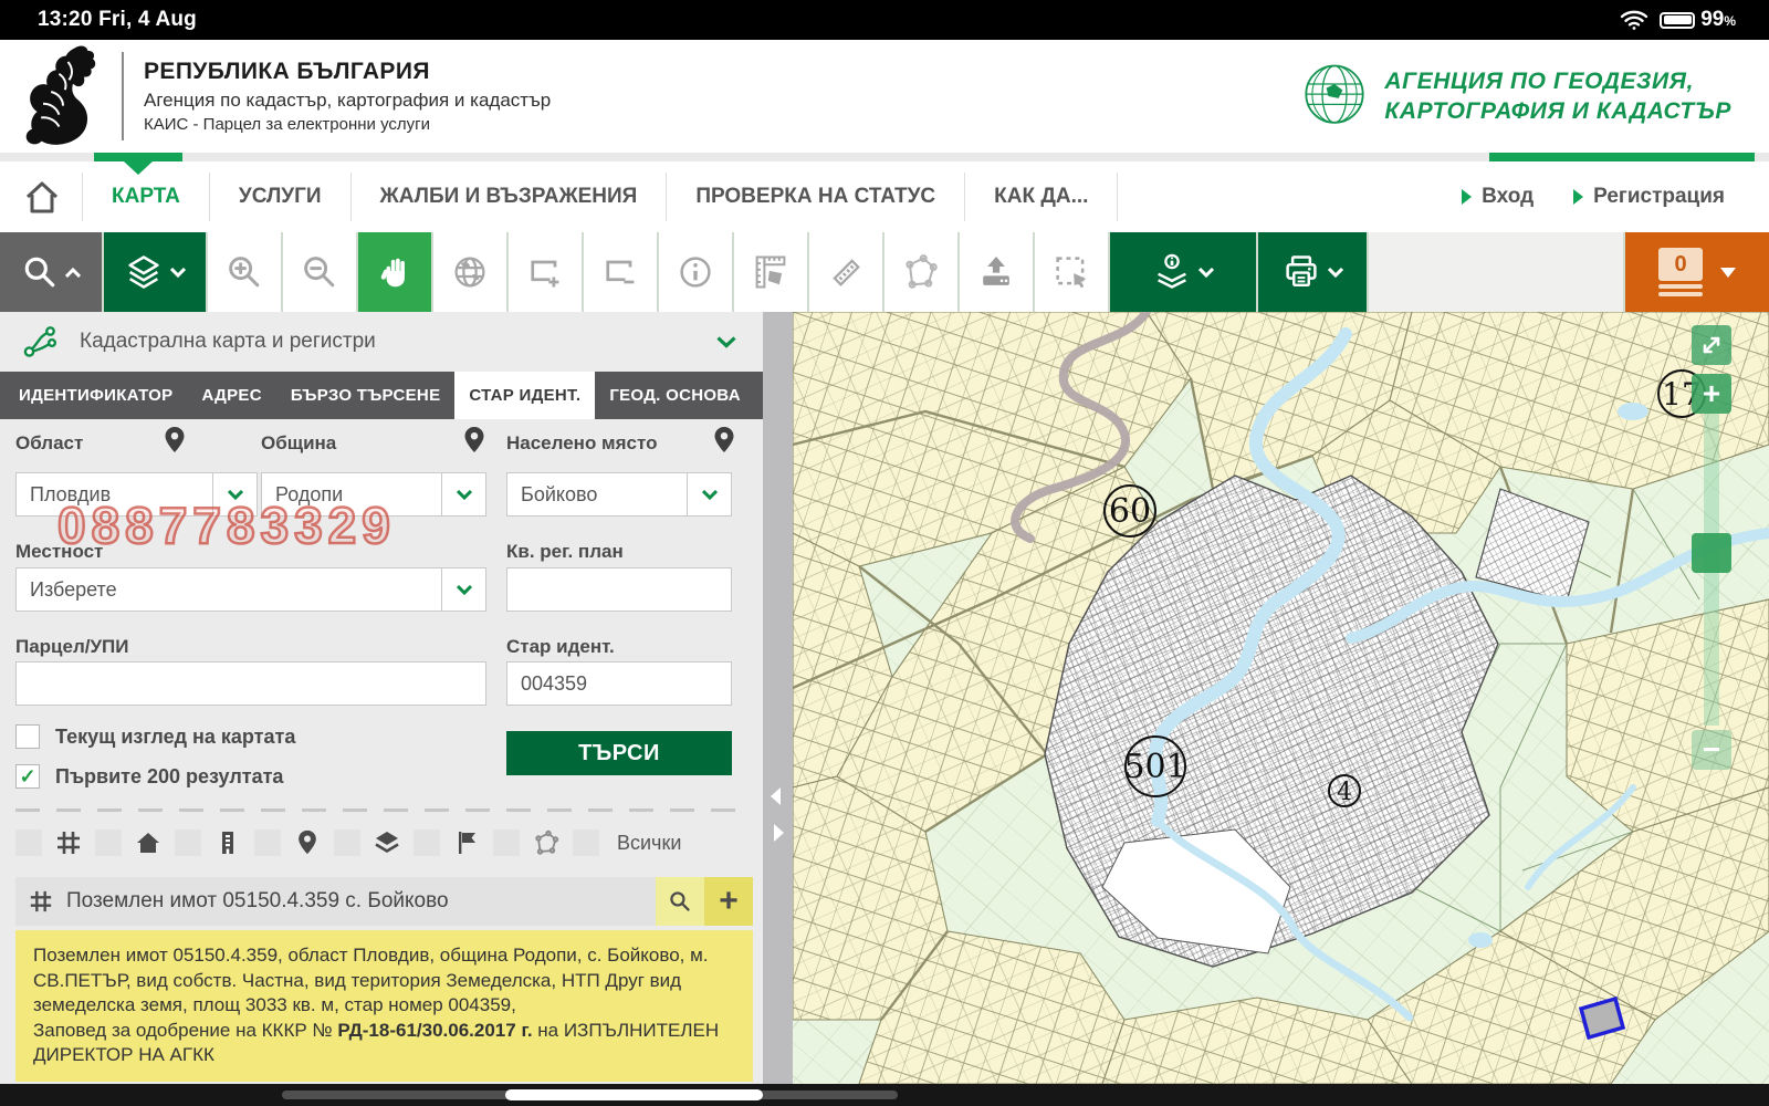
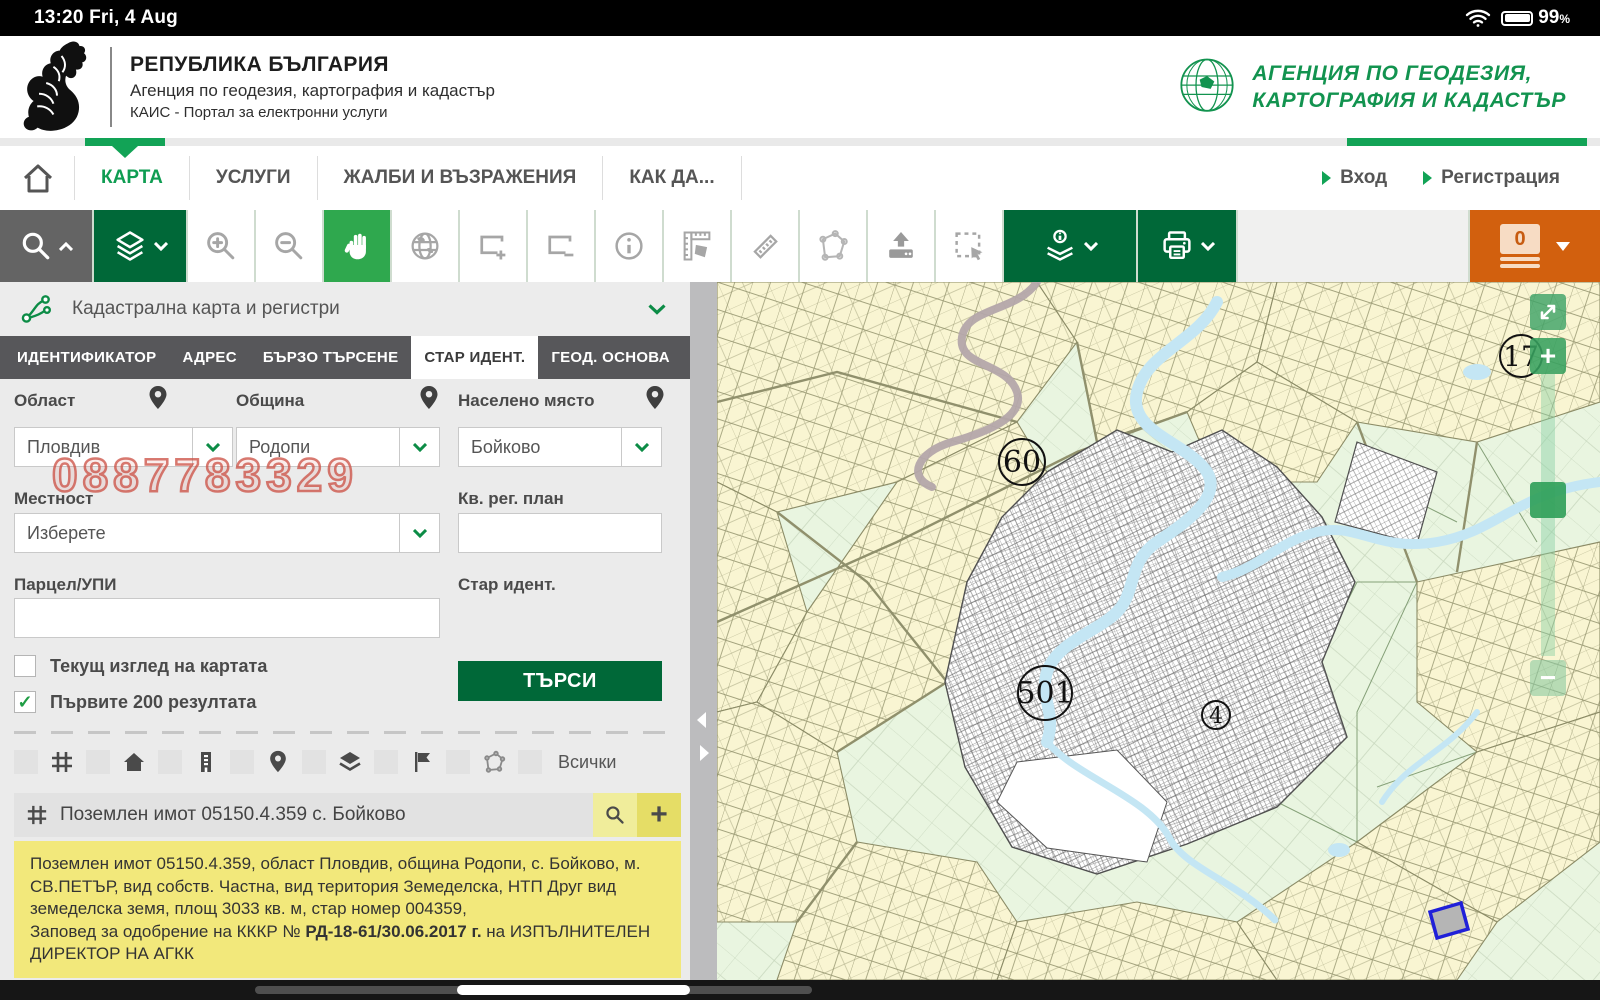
  13:20 Fri, 4 Aug
  99%
  РЕПУБЛИКА БЪЛГАРИЯ
- Агенция по кадастър, картография и кадастър
+ Агенция по геодезия, картография и кадастър
- КАИС - Парцел за електронни услуги
+ КАИС - Портал за електронни услуги
  АГЕНЦИЯ ПО ГЕОДЕЗИЯ,
  КАРТОГРАФИЯ И КАДАСТЪР
  КАРТА
  УСЛУГИ
  ЖАЛБИ И ВЪЗРАЖЕНИЯ
- ПРОВЕРКА НА СТАТУС
  КАК ДА...
  Вход
  Регистрация
  0
  Кадастрална карта и регистри
  ИДЕНТИФИКАТОР
  АДРЕС
  БЪРЗО ТЪРСЕНЕ
  СТАР ИДЕНТ.
  ГЕОД. ОСНОВА
  Област
  Община
  Населено място
  Пловдив
  Родопи
  Бойково
  Местност
  Кв. рег. план
  Изберете
  Парцел/УПИ
  Стар идент.
- 004359
  Текущ изглед на картата
  ✓
  Първите 200 резултата
  ТЪРСИ
  Всички
  Поземлен имот 05150.4.359 с. Бойково
  +
  Поземлен имот 05150.4.359, област Пловдив, община Родопи, с. Бойково, м. СВ.ПЕТЪР, вид собств. Частна, вид територия Земеделска, НТП Друг вид земеделска земя, площ 3033 кв. м, стар номер 004359,
  Заповед за одобрение на КККР № РД-18-61/30.06.2017 г. на ИЗПЪЛНИТЕЛЕН ДИРЕКТОР НА АГКК
  60
  501
  4
  17
  +
  −
  0887783329
